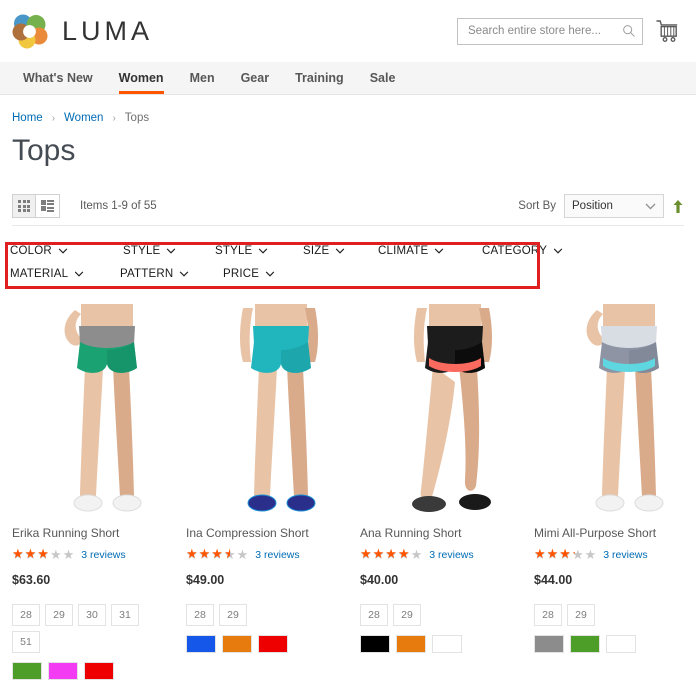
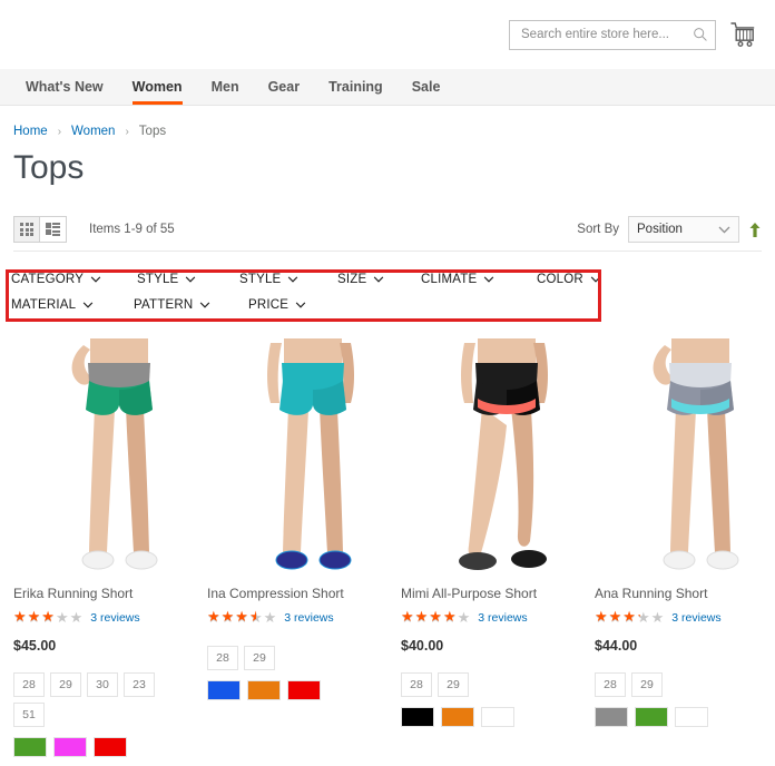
- LUMA
  Search entire store here...
  What's New
  Women
  Men
  Gear
  Training
  Sale
  Home
  ›
  Women
  ›
  Tops
  Tops
  Items 1-9 of 55
  Sort By
  Position
- COLOR
+ CATEGORY
  STYLE
  STYLE
  SIZE
  CLIMATE
- CATEGORY
+ COLOR
  MATERIAL
  PATTERN
  PRICE
  Erika Running Short
  ★★★★★
  3 reviews
- $63.60
+ $45.00
  28
  29
  30
- 31
+ 23
  51
  Ina Compression Short
  ★★★★★
  ★★★★
  3 reviews
- $49.00
  28
  29
- Ana Running Short
+ Mimi All-Purpose Short
  ★★★★★
  ★★★★
  3 reviews
  $40.00
  28
  29
- Mimi All-Purpose Short
+ Ana Running Short
  ★★★★★
  3 reviews
  $44.00
  28
  29
